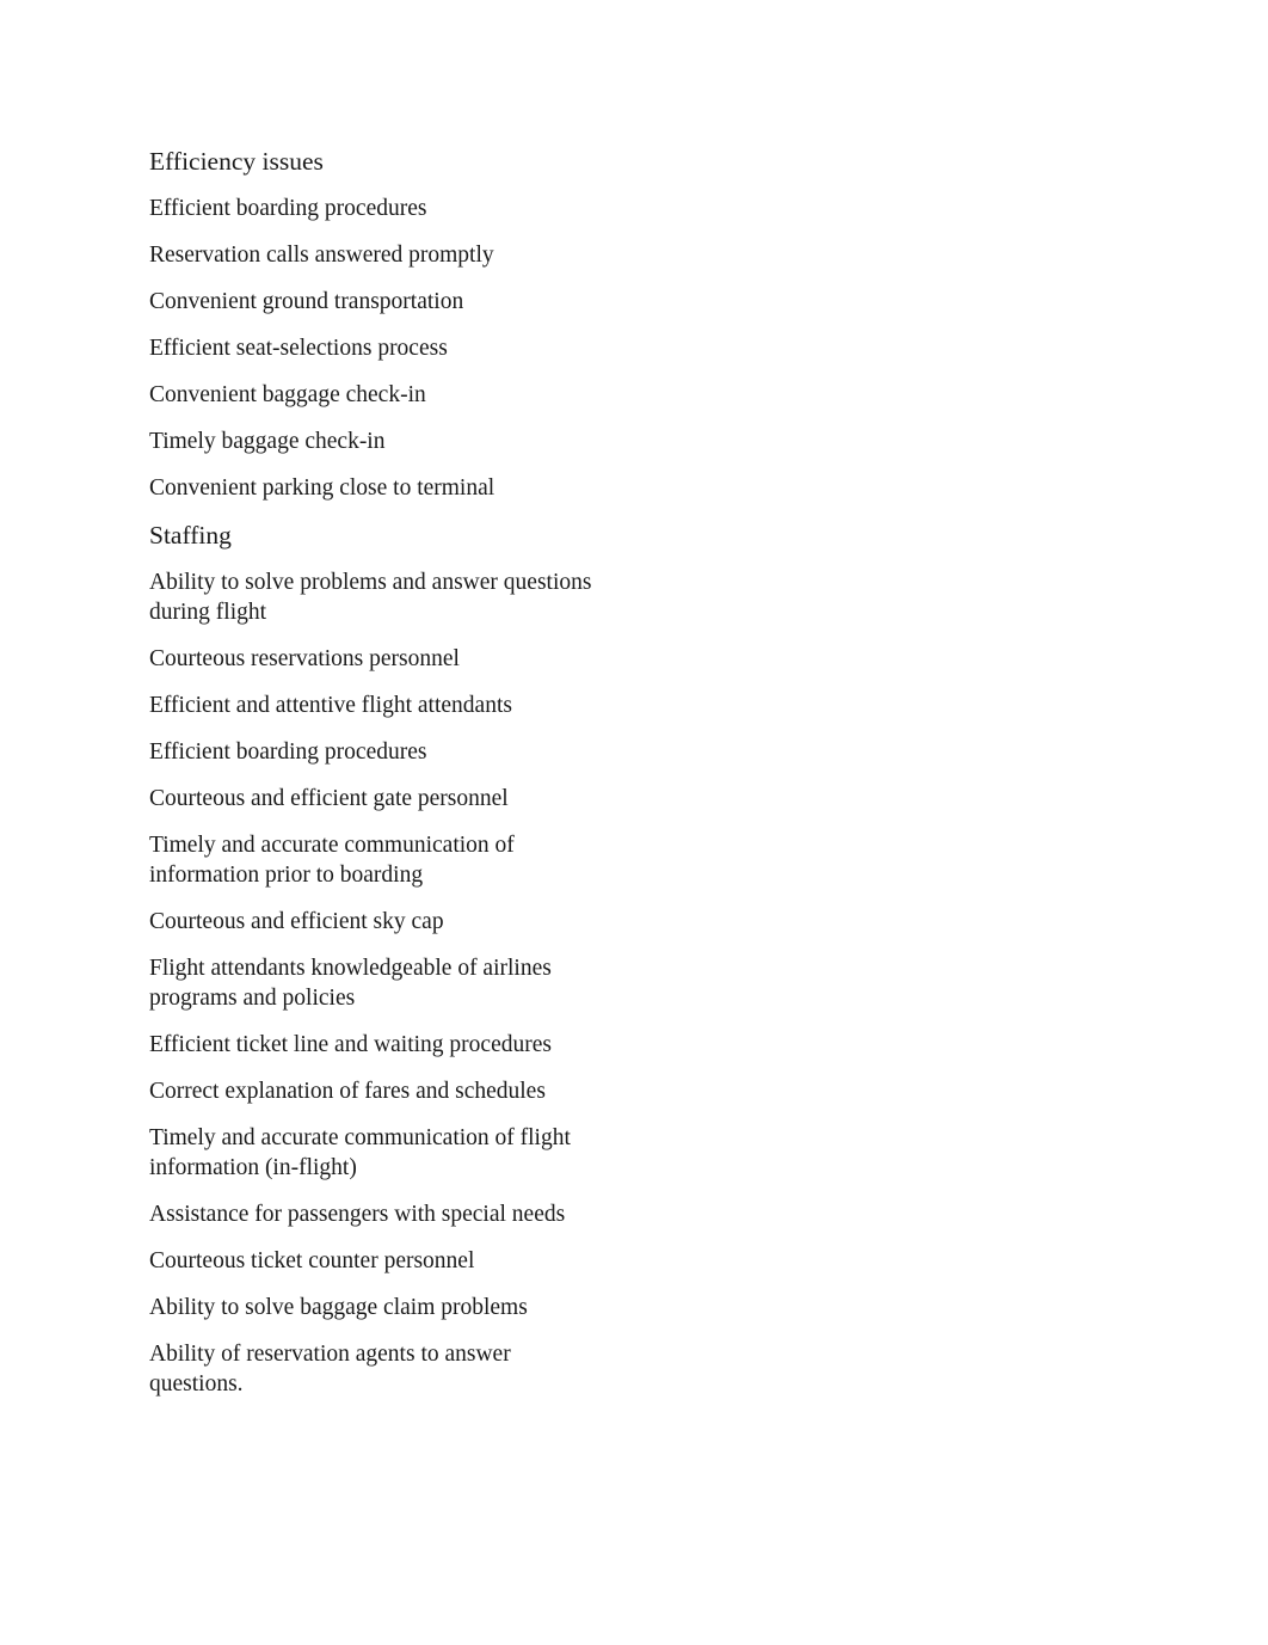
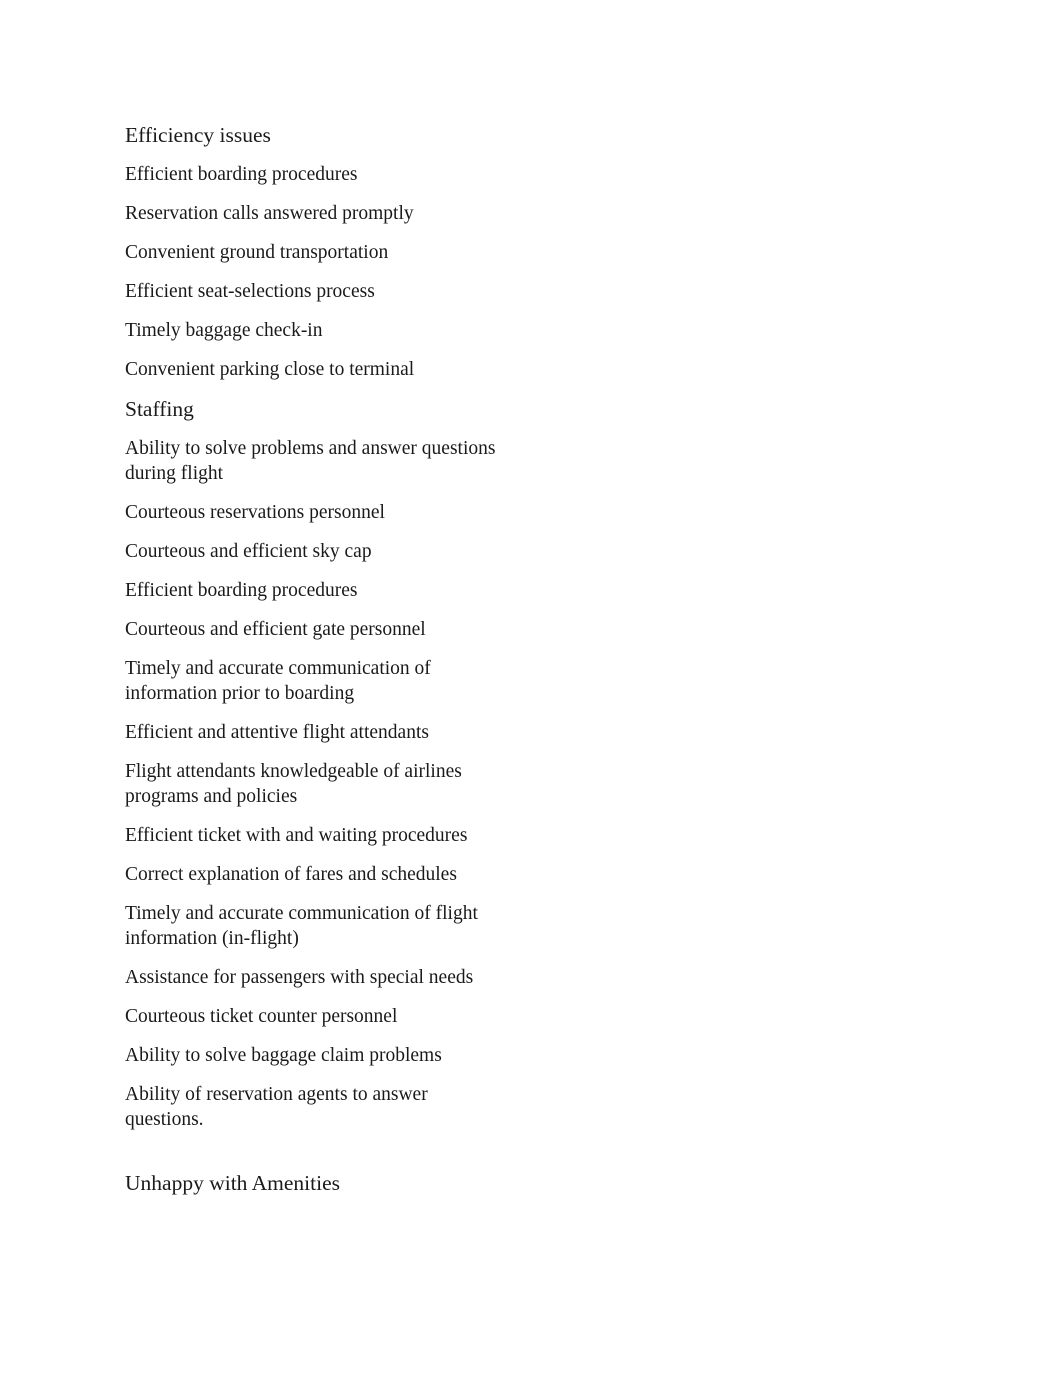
  Efficiency issues
  Efficient boarding procedures
  Reservation calls answered promptly
  Convenient ground transportation
  Efficient seat-selections process
- Convenient baggage check-in
  Timely baggage check-in
  Convenient parking close to terminal
  Staffing
  Ability to solve problems and answer questions during flight
  Courteous reservations personnel
- Efficient and attentive flight attendants
+ Courteous and efficient sky cap
  Efficient boarding procedures
  Courteous and efficient gate personnel
  Timely and accurate communication of information prior to boarding
- Courteous and efficient sky cap
+ Efficient and attentive flight attendants
  Flight attendants knowledgeable of airlines programs and policies
- Efficient ticket line and waiting procedures
+ Efficient ticket with and waiting procedures
  Correct explanation of fares and schedules
  Timely and accurate communication of flight information (in-flight)
  Assistance for passengers with special needs
  Courteous ticket counter personnel
  Ability to solve baggage claim problems
  Ability of reservation agents to answer questions.
+ Unhappy with Amenities
